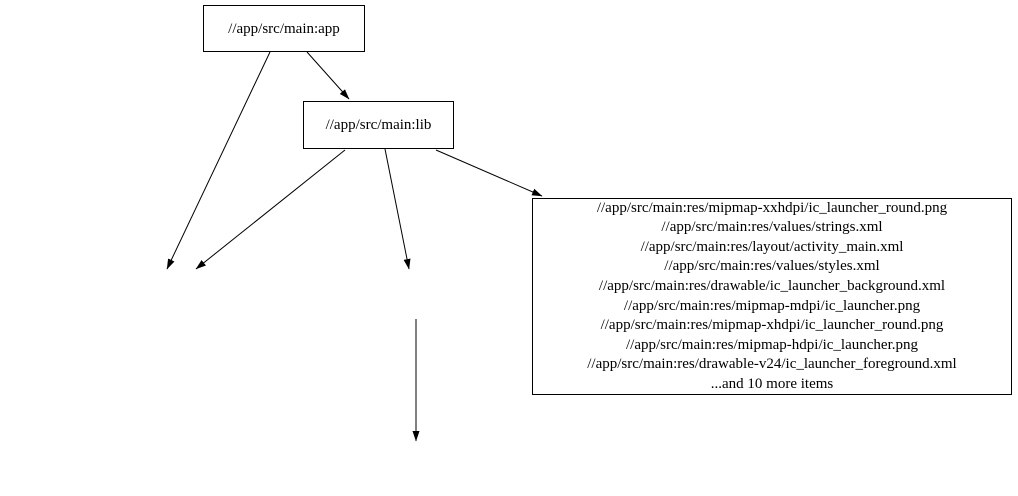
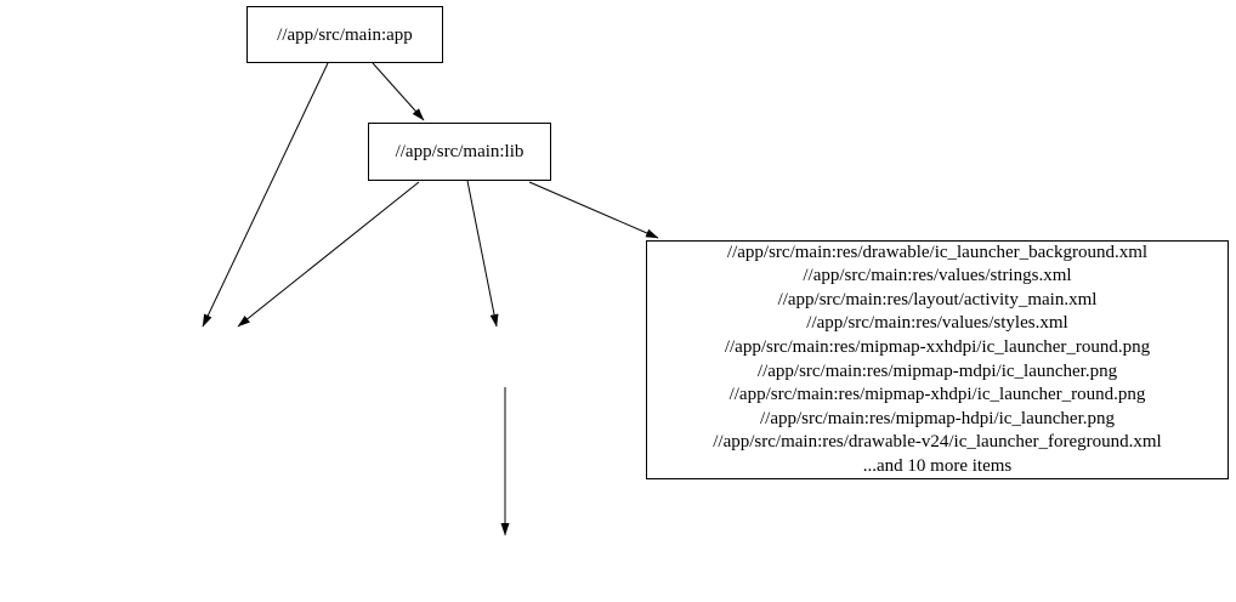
  //app/src/main:app
  //app/src/main:lib
- //app/src/main:res/mipmap-xxhdpi/ic_launcher_round.png
+ //app/src/main:res/drawable/ic_launcher_background.xml
  //app/src/main:res/values/strings.xml
  //app/src/main:res/layout/activity_main.xml
  //app/src/main:res/values/styles.xml
- //app/src/main:res/drawable/ic_launcher_background.xml
+ //app/src/main:res/mipmap-xxhdpi/ic_launcher_round.png
  //app/src/main:res/mipmap-mdpi/ic_launcher.png
  //app/src/main:res/mipmap-xhdpi/ic_launcher_round.png
  //app/src/main:res/mipmap-hdpi/ic_launcher.png
  //app/src/main:res/drawable-v24/ic_launcher_foreground.xml
  ...and 10 more items
